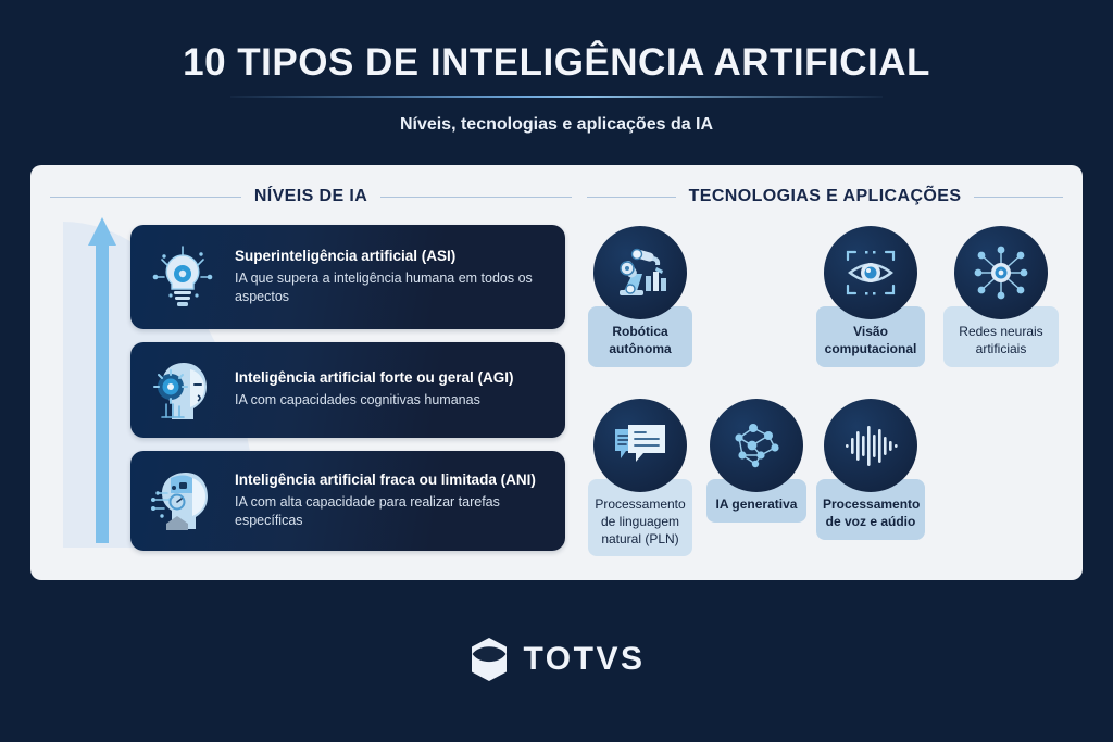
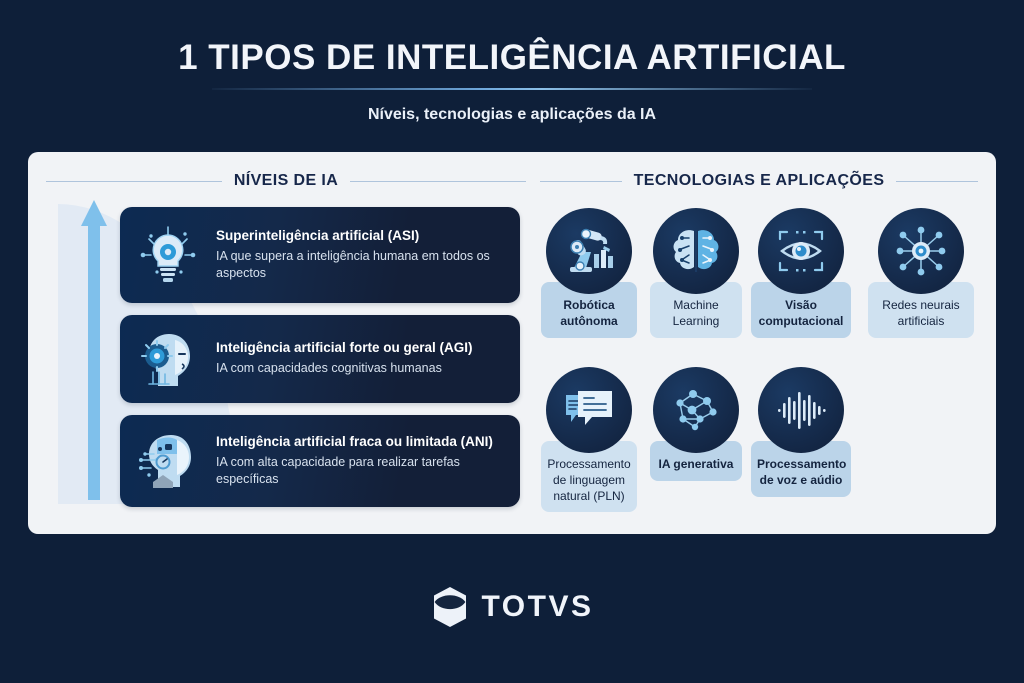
- 10 TIPOS DE INTELIGÊNCIA ARTIFICIAL
+ 1 TIPOS DE INTELIGÊNCIA ARTIFICIAL
  Níveis, tecnologias e aplicações da IA
  NÍVEIS DE IA
  TECNOLOGIAS E APLICAÇÕES
  Superinteligência artificial (ASI)
  IA que supera a inteligência humana em todos os aspectos
  Inteligência artificial forte ou geral (AGI)
  IA com capacidades cognitivas humanas
  Inteligência artificial fraca ou limitada (ANI)
  IA com alta capacidade para realizar tarefas específicas
  Robótica autônoma
+ Machine Learning
  Visão computacional
  Redes neurais artificiais
  Processamento de linguagem natural (PLN)
  IA generativa
  Processamento de voz e aúdio
  TOTVS
